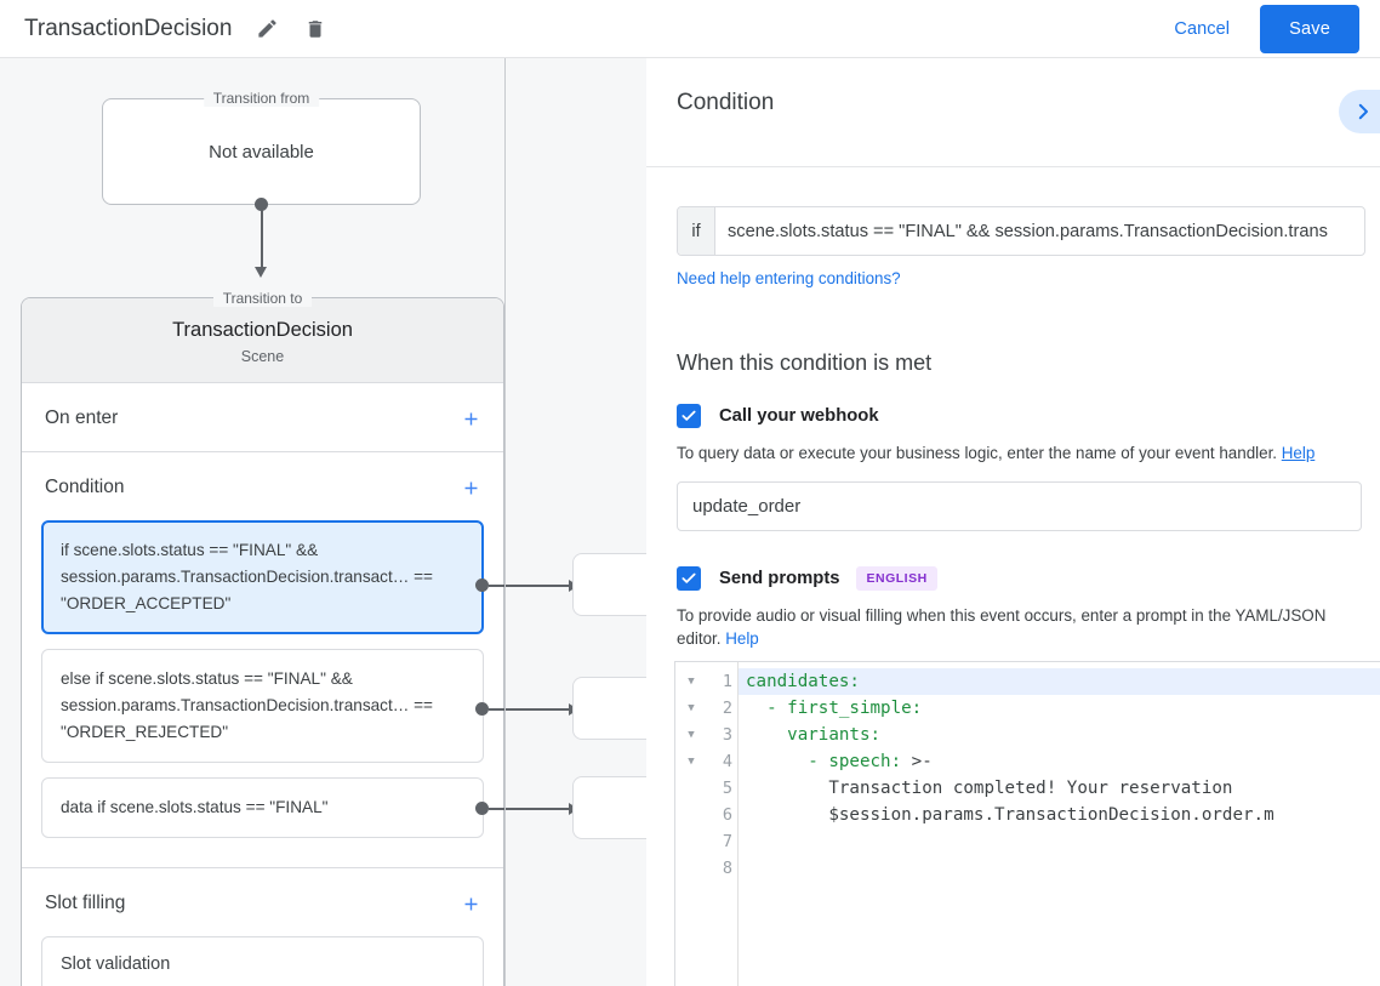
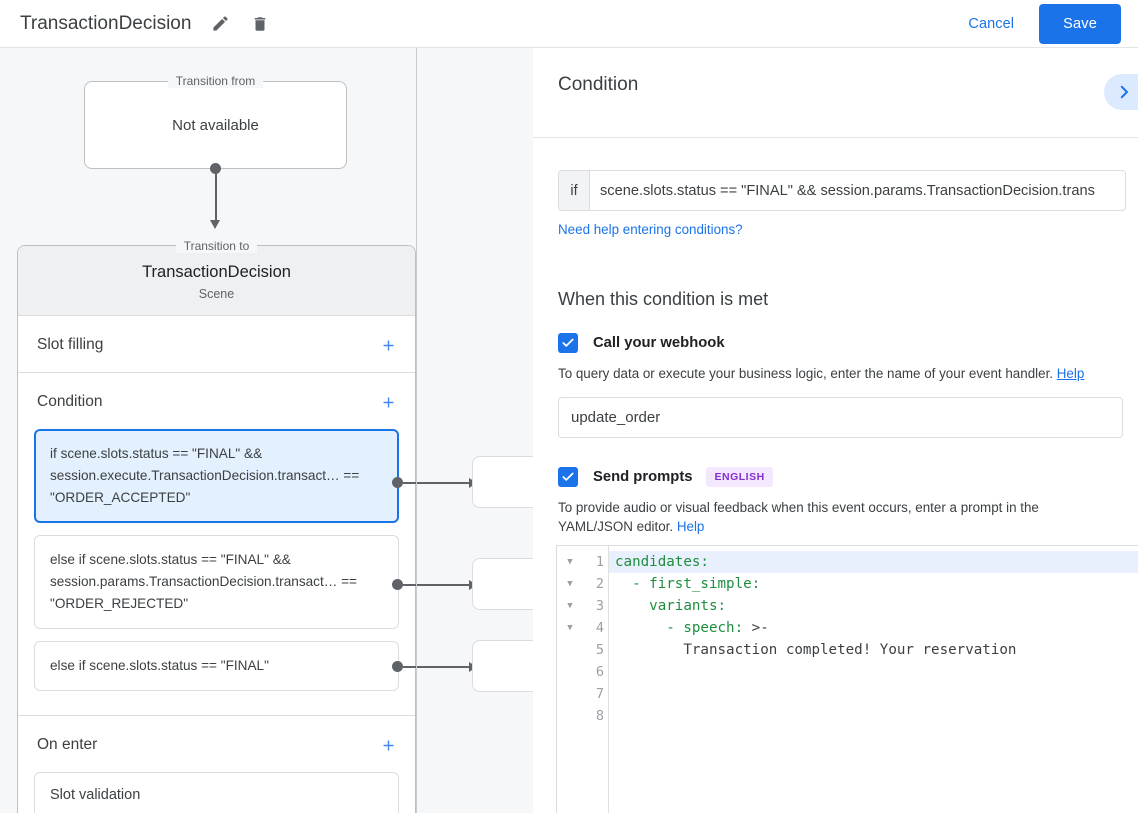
  TransactionDecision
  Cancel
  Save
  Transition from
  Not available
  TransactionDecision
  Scene
- On enter
+ Slot filling
  Condition
- if scene.slots.status == "FINAL" && session.params.TransactionDecision.transact… == "ORDER_ACCEPTED"
+ if scene.slots.status == "FINAL" && session.execute.TransactionDecision.transact… == "ORDER_ACCEPTED"
  else if scene.slots.status == "FINAL" && session.params.TransactionDecision.transact… == "ORDER_REJECTED"
- data if scene.slots.status == "FINAL"
+ else if scene.slots.status == "FINAL"
- Slot filling
+ On enter
  Slot validation
  Transition to
  Condition
  if
  scene.slots.status == "FINAL" && session.params.TransactionDecision.trans
  Need help entering conditions?
  When this condition is met
  Call your webhook
  To query data or execute your business logic, enter the name of your event handler. Help
  update_order
  Send prompts
  ENGLISH
- To provide audio or visual filling when this event occurs, enter a prompt in the YAML/JSON editor. Help
+ To provide audio or visual feedback when this event occurs, enter a prompt in the YAML/JSON editor. Help
  ▼
  1
  ▼
  2
  ▼
  3
  ▼
  4
  5
  6
  7
  8
  candidates:
  - first_simple:
  variants:
  - speech: >-
  Transaction completed! Your reservation
- $session.params.TransactionDecision.order.m
